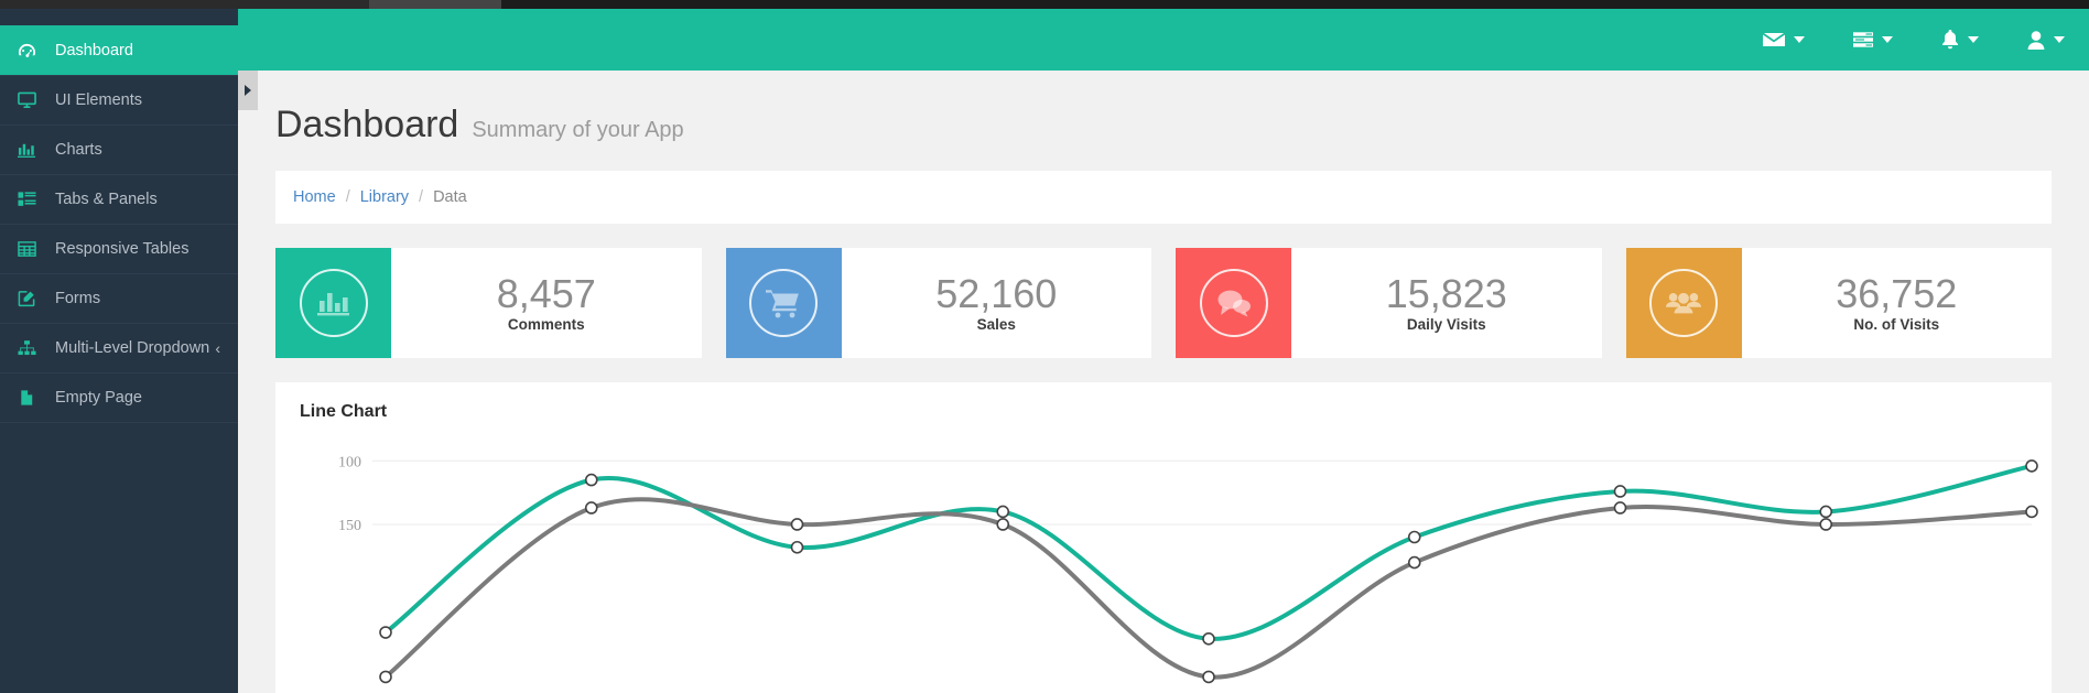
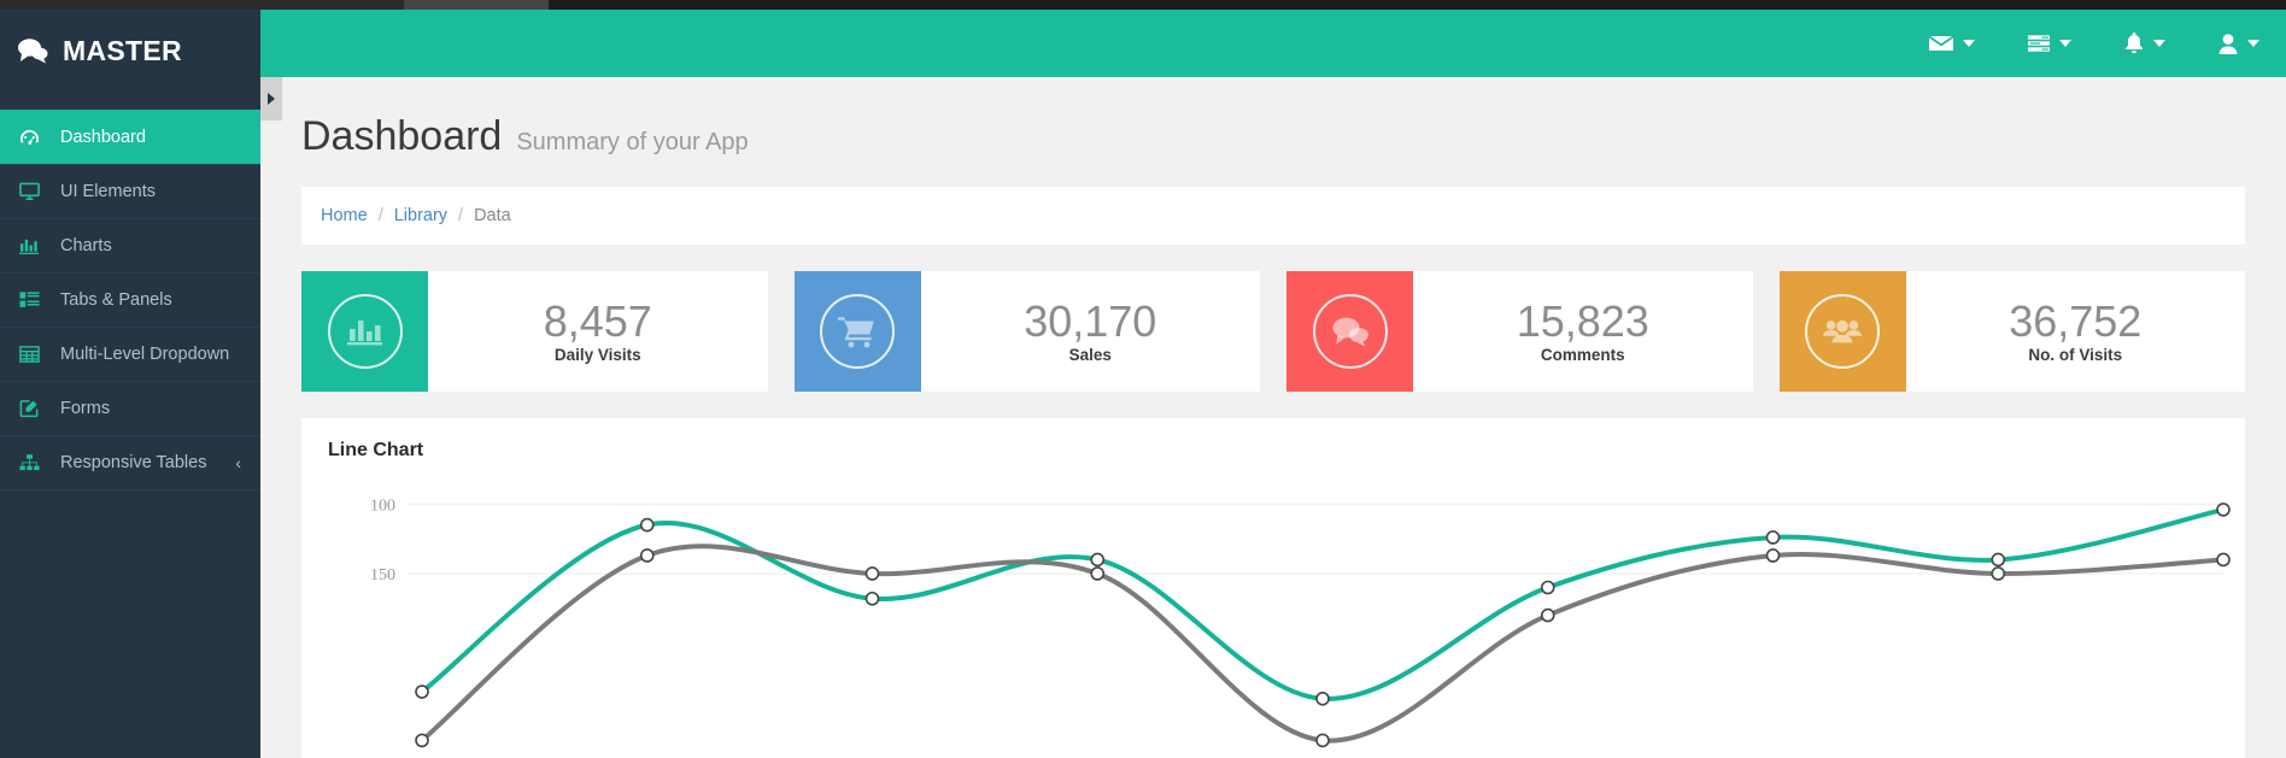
+ MASTER
  Dashboard
  UI Elements
  Charts
  Tabs & Panels
- Responsive Tables
+ Multi-Level Dropdown
  Forms
- Multi-Level Dropdown
+ Responsive Tables
  ‹
- Empty Page
  Dashboard
  Summary of your App
  Home
  /
  Library
  /
  Data
  8,457
- Comments
+ Daily Visits
- 52,160
+ 30,170
  Sales
  15,823
- Daily Visits
+ Comments
  36,752
  No. of Visits
  Line Chart
  150
  100
